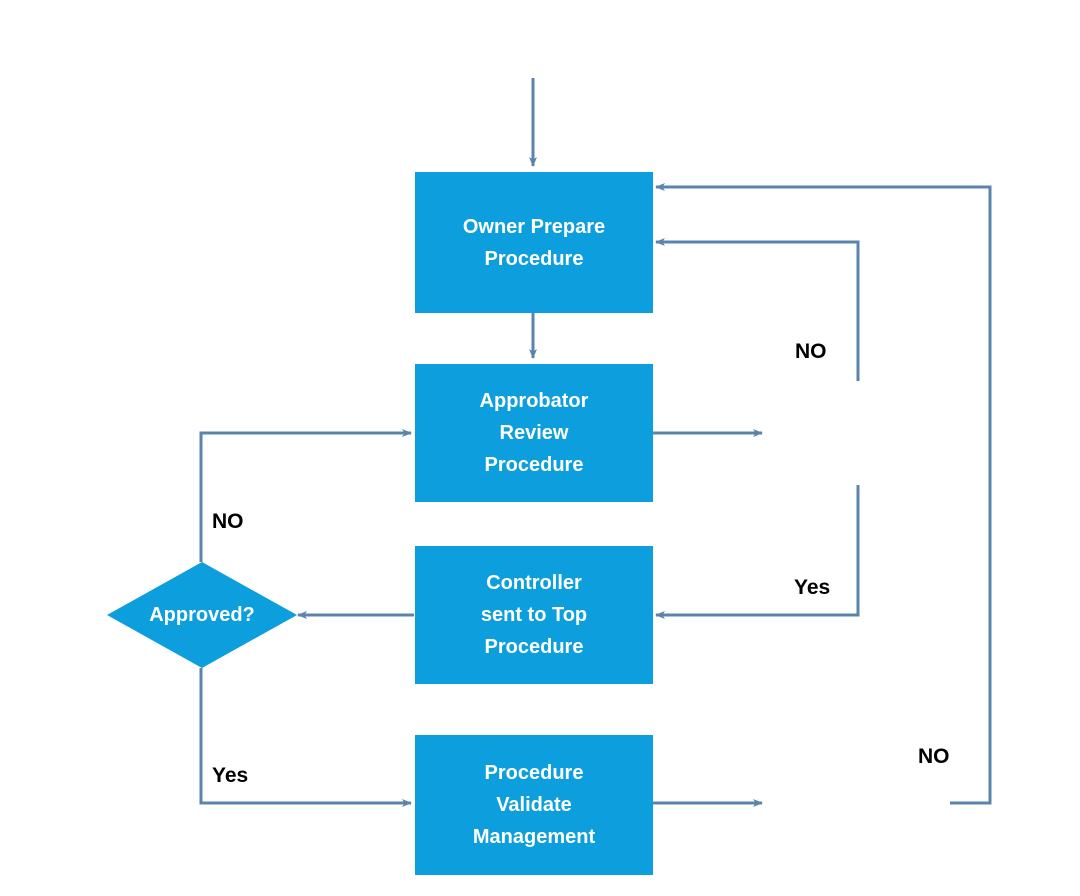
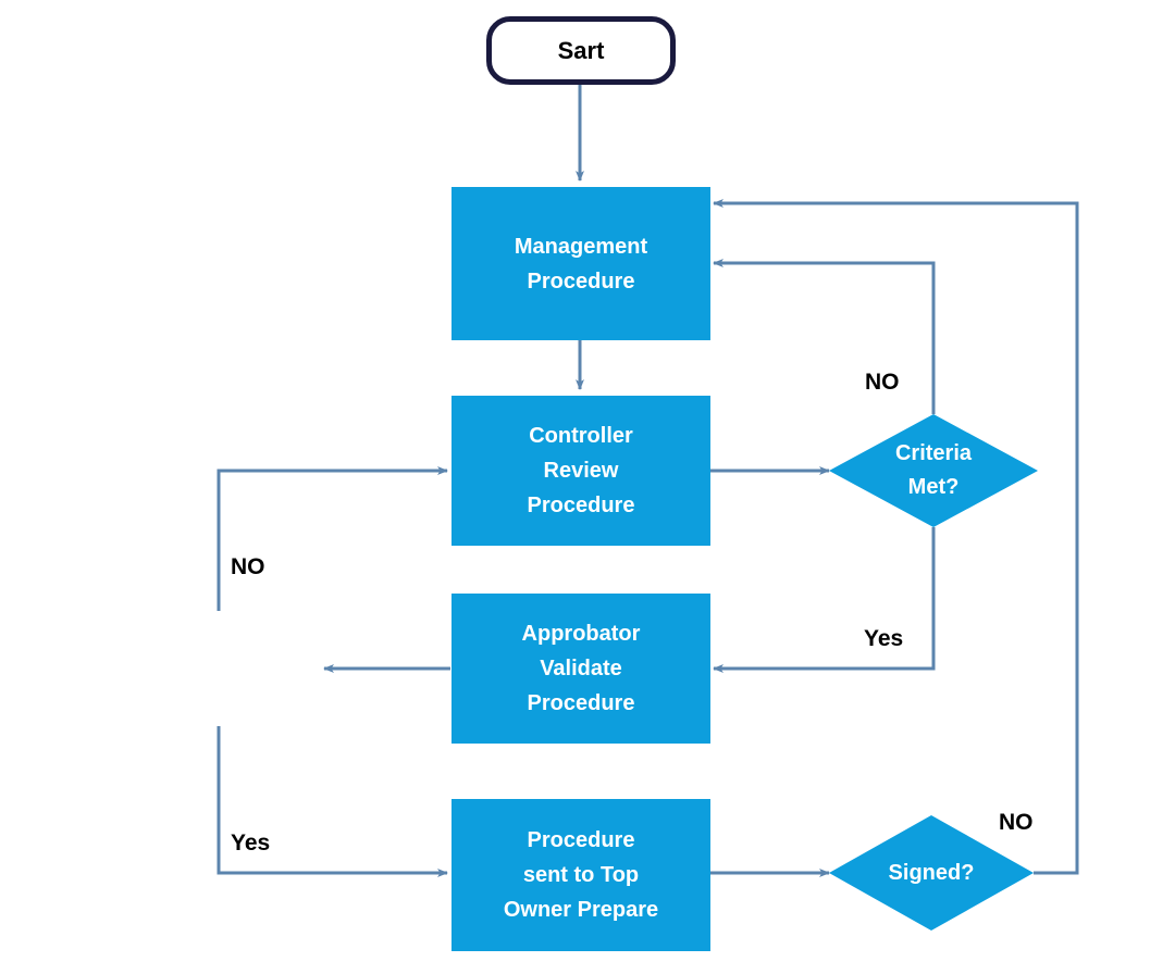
+ Sart
- Owner Prepare
+ Management
  Procedure
- Approbator
+ Controller
  Review
  Procedure
+ Criteria
+ Met?
- Controller
+ Approbator
- sent to Top
+ Validate
  Procedure
- Approved?
  Procedure
- Validate
+ sent to Top
- Management
+ Owner Prepare
+ Signed?
  NO
  Yes
  NO
  Yes
  NO
